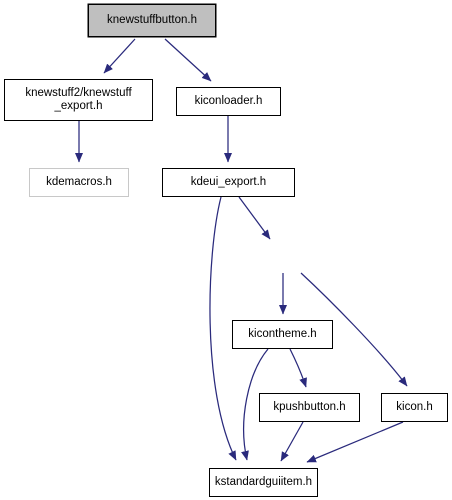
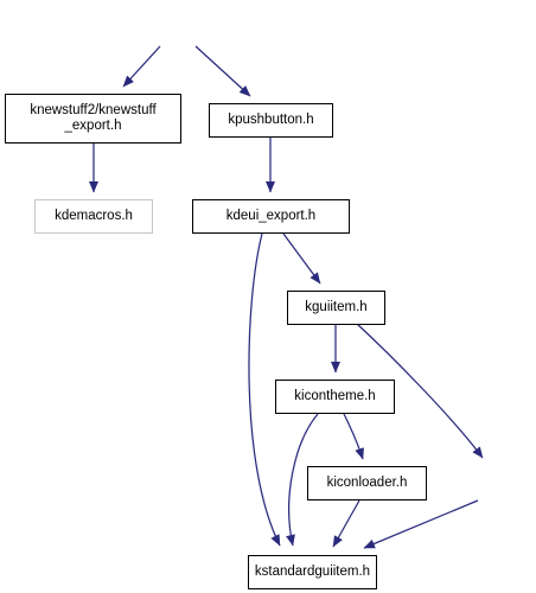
- knewstuffbutton.h
  knewstuff2/knewstuff
  _export.h
- kiconloader.h
+ kpushbutton.h
  kdemacros.h
  kdeui_export.h
+ kguiitem.h
  kicontheme.h
- kpushbutton.h
+ kiconloader.h
- kicon.h
  kstandardguiitem.h
